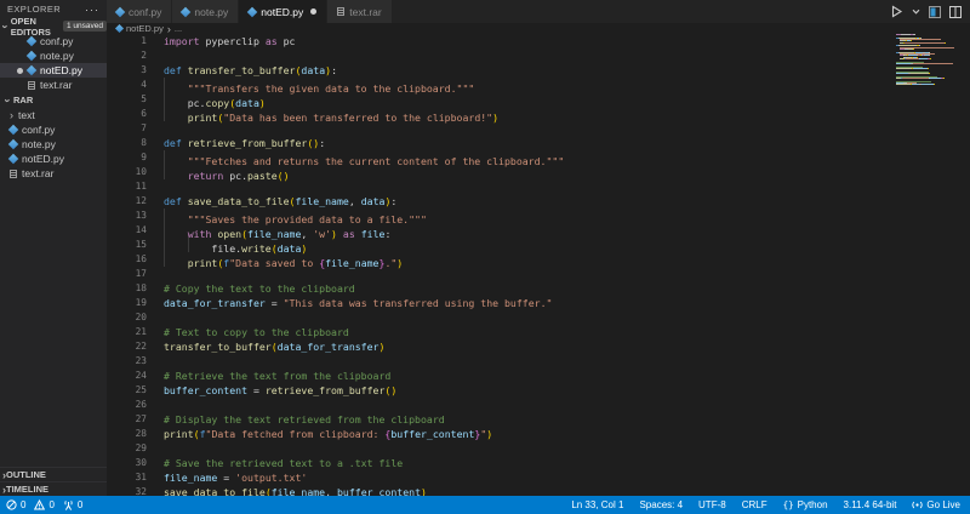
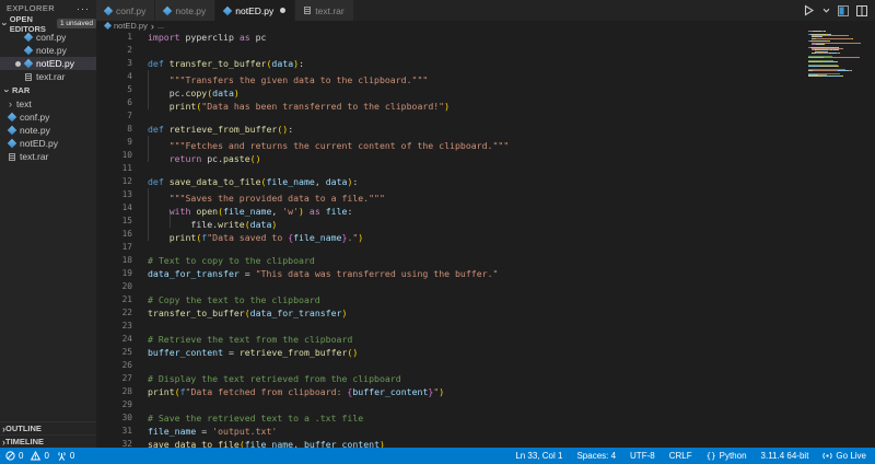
  EXPLORER
  ···
  OPEN EDITORS
  conf.py
  note.py
  notED.py
  text.rar
  RAR
  ›
  text
  conf.py
  note.py
  notED.py
  text.rar
  ›
  OUTLINE
  ›
  TIMELINE
  conf.py
  note.py
  notED.py
  text.rar
  notED.py
  ›
  ...
  1
  import pyperclip as pc
  2
  3
  def transfer_to_buffer(data):
  4
  """Transfers the given data to the clipboard."""
  5
  pc.copy(data)
  6
  print("Data has been transferred to the clipboard!")
  7
  8
  def retrieve_from_buffer():
  9
  """Fetches and returns the current content of the clipboard."""
  10
  return pc.paste()
  11
  12
  def save_data_to_file(file_name, data):
  13
  """Saves the provided data to a file."""
  14
  with open(file_name, 'w') as file:
  15
  file.write(data)
  16
  print(f"Data saved to {file_name}.")
  17
  18
- # Copy the text to the clipboard
+ # Text to copy to the clipboard
  19
  data_for_transfer = "This data was transferred using the buffer."
  20
  21
- # Text to copy to the clipboard
+ # Copy the text to the clipboard
  22
  transfer_to_buffer(data_for_transfer)
  23
  24
  # Retrieve the text from the clipboard
  25
  buffer_content = retrieve_from_buffer()
  26
  27
  # Display the text retrieved from the clipboard
  28
  print(f"Data fetched from clipboard: {buffer_content}")
  29
  30
  # Save the retrieved text to a .txt file
  31
  file_name = 'output.txt'
  32
  save_data_to_file(file_name, buffer_content)
  0
  0
  0
  Ln 33, Col 1
  Spaces: 4
  UTF-8
  CRLF
  {}
  Python
  3.11.4 64-bit
  Go Live
